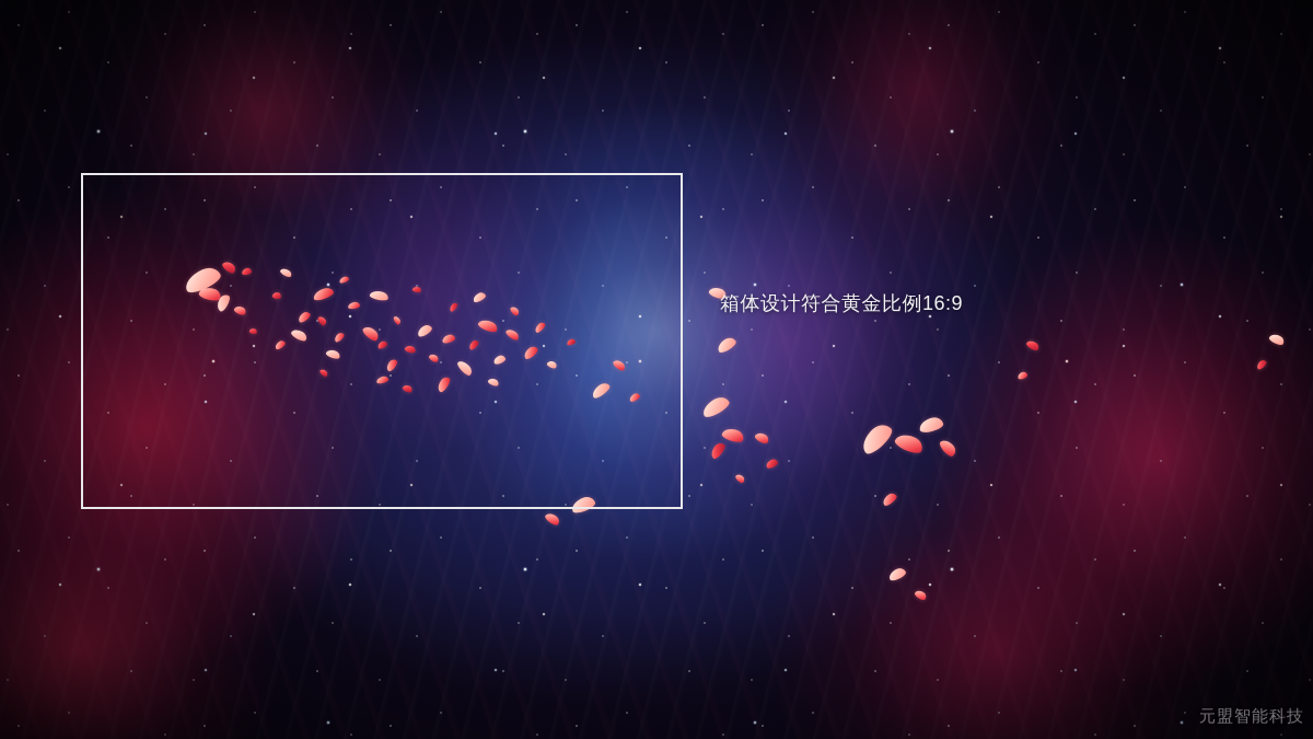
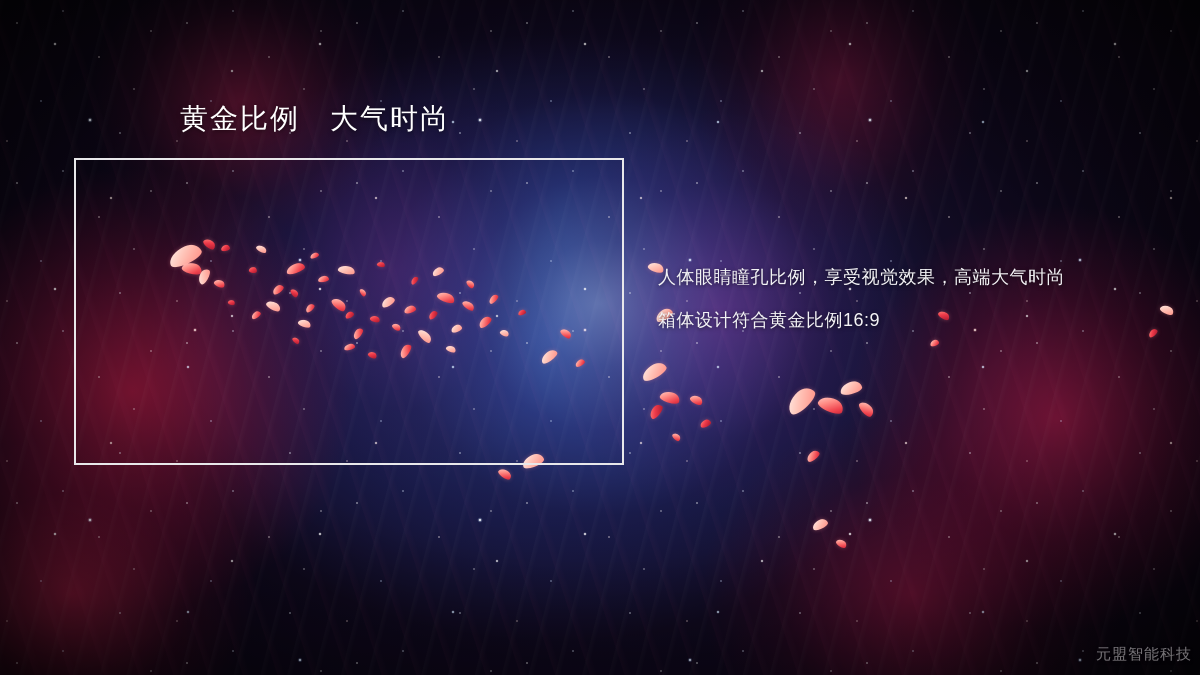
+ 黄金比例 大气时尚
+ 人体眼睛瞳孔比例，享受视觉效果，高端大气时尚
  箱体设计符合黄金比例16:9
  元盟智能科技
